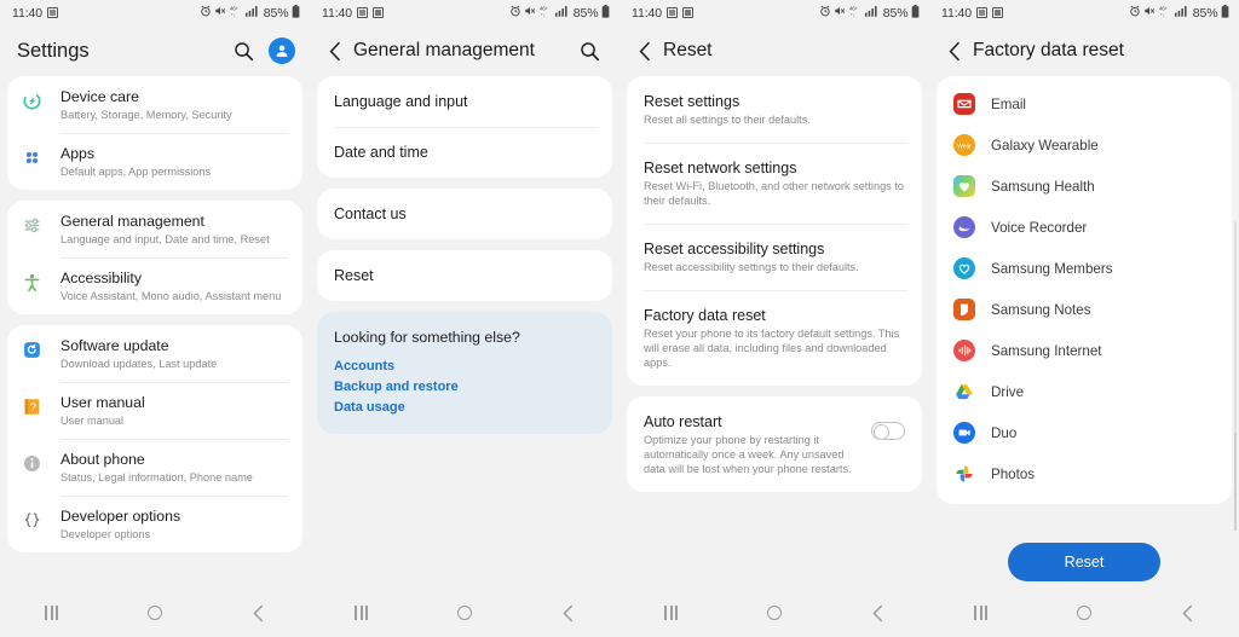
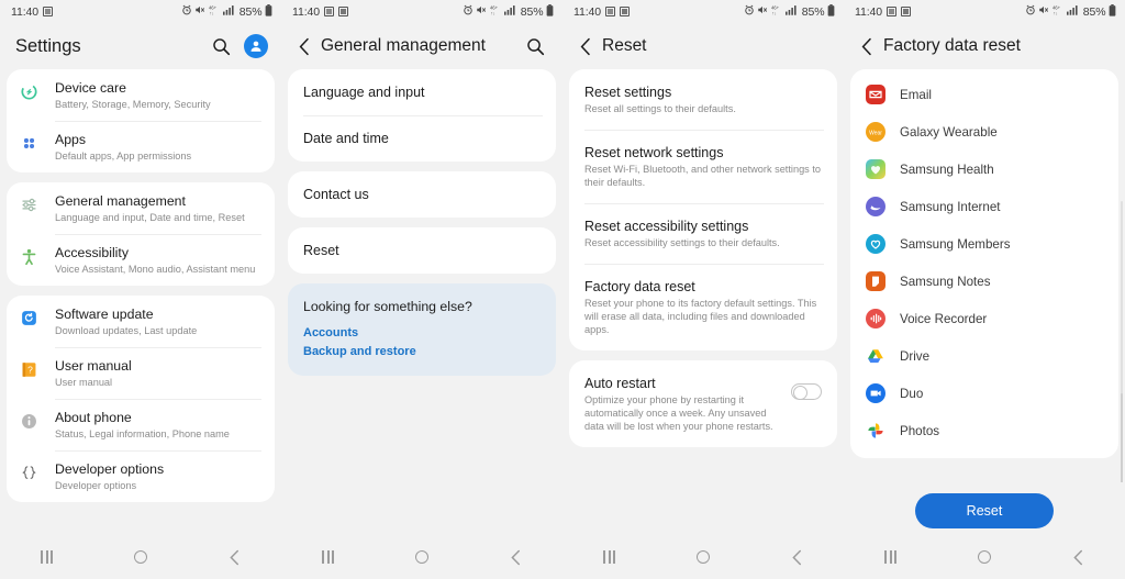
  11:40
  85%
  Settings
  Device care
  Battery, Storage, Memory, Security
  Apps
  Default apps, App permissions
  General management
  Language and input, Date and time, Reset
  Accessibility
  Voice Assistant, Mono audio, Assistant menu
  Software update
  Download updates, Last update
  ?
  User manual
  User manual
  About phone
  Status, Legal information, Phone name
  Developer options
  Developer options
  11:40
  85%
  General management
  Language and input
  Date and time
  Contact us
  Reset
  Looking for something else?
  Accounts
  Backup and restore
- Data usage
  11:40
  85%
  Reset
  Reset settings
  Reset all settings to their defaults.
  Reset network settings
  Reset Wi-Fi, Bluetooth, and other network settings to their defaults.
  Reset accessibility settings
  Reset accessibility settings to their defaults.
  Factory data reset
  Reset your phone to its factory default settings. This will erase all data, including files and downloaded apps.
  Auto restart
  Optimize your phone by restarting it automatically once a week. Any unsaved data will be lost when your phone restarts.
  11:40
  85%
  Factory data reset
  Email
  Galaxy Wearable
  Samsung Health
- Voice Recorder
+ Samsung Internet
  Samsung Members
  Samsung Notes
- Samsung Internet
+ Voice Recorder
  Drive
  Duo
  Photos
  Reset
